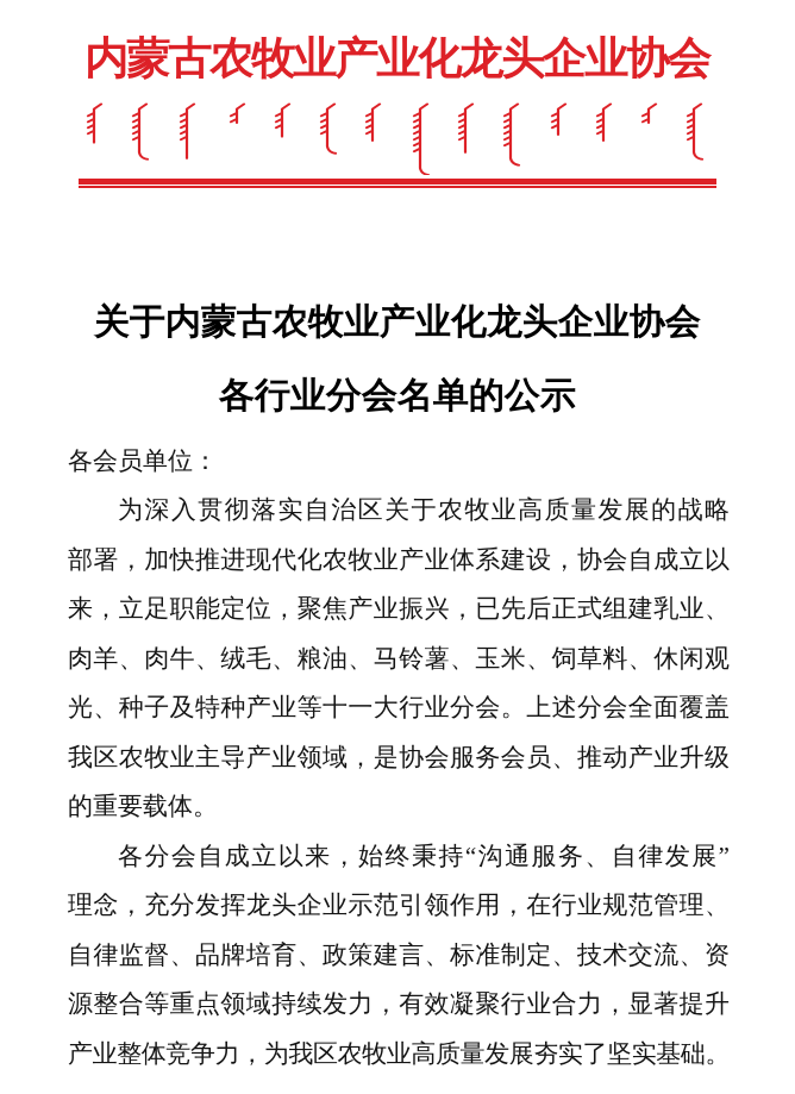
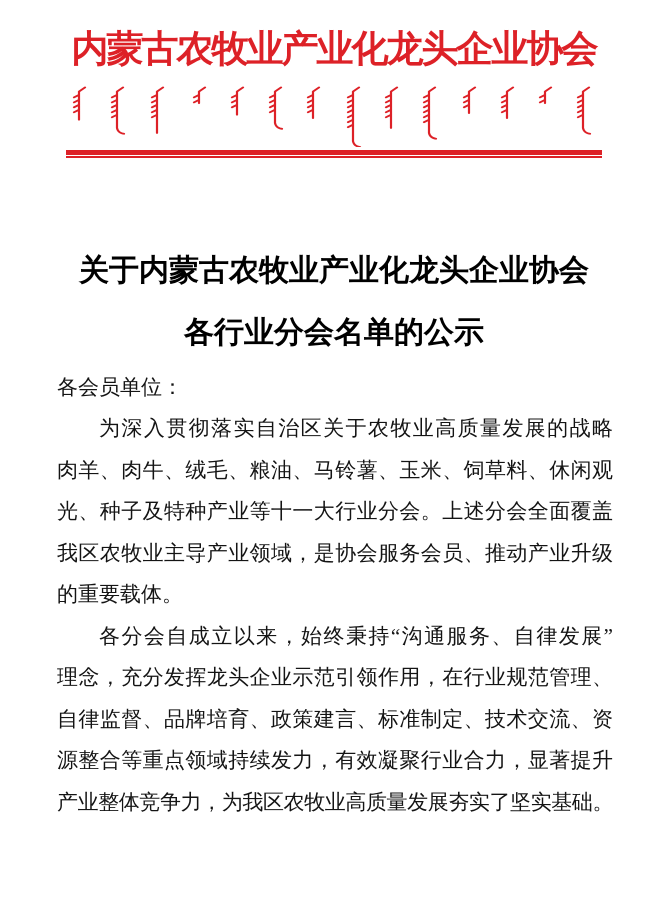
  内蒙古农牧业产业化龙头企业协会
  关于内蒙古农牧业产业化龙头企业协会
  各行业分会名单的公示
  各会员单位：
  为深入贯彻落实自治区关于农牧业高质量发展的战略
- 部署，加快推进现代化农牧业产业体系建设，协会自成立以
- 来，立足职能定位，聚焦产业振兴，已先后正式组建乳业、
  肉羊、肉牛、绒毛、粮油、马铃薯、玉米、饲草料、休闲观
  光、种子及特种产业等十一大行业分会。上述分会全面覆盖
  我区农牧业主导产业领域，是协会服务会员、推动产业升级
  的重要载体。
  各分会自成立以来，始终秉持“沟通服务、自律发展”
  理念，充分发挥龙头企业示范引领作用，在行业规范管理、
  自律监督、品牌培育、政策建言、标准制定、技术交流、资
  源整合等重点领域持续发力，有效凝聚行业合力，显著提升
  产业整体竞争力，为我区农牧业高质量发展夯实了坚实基础。
